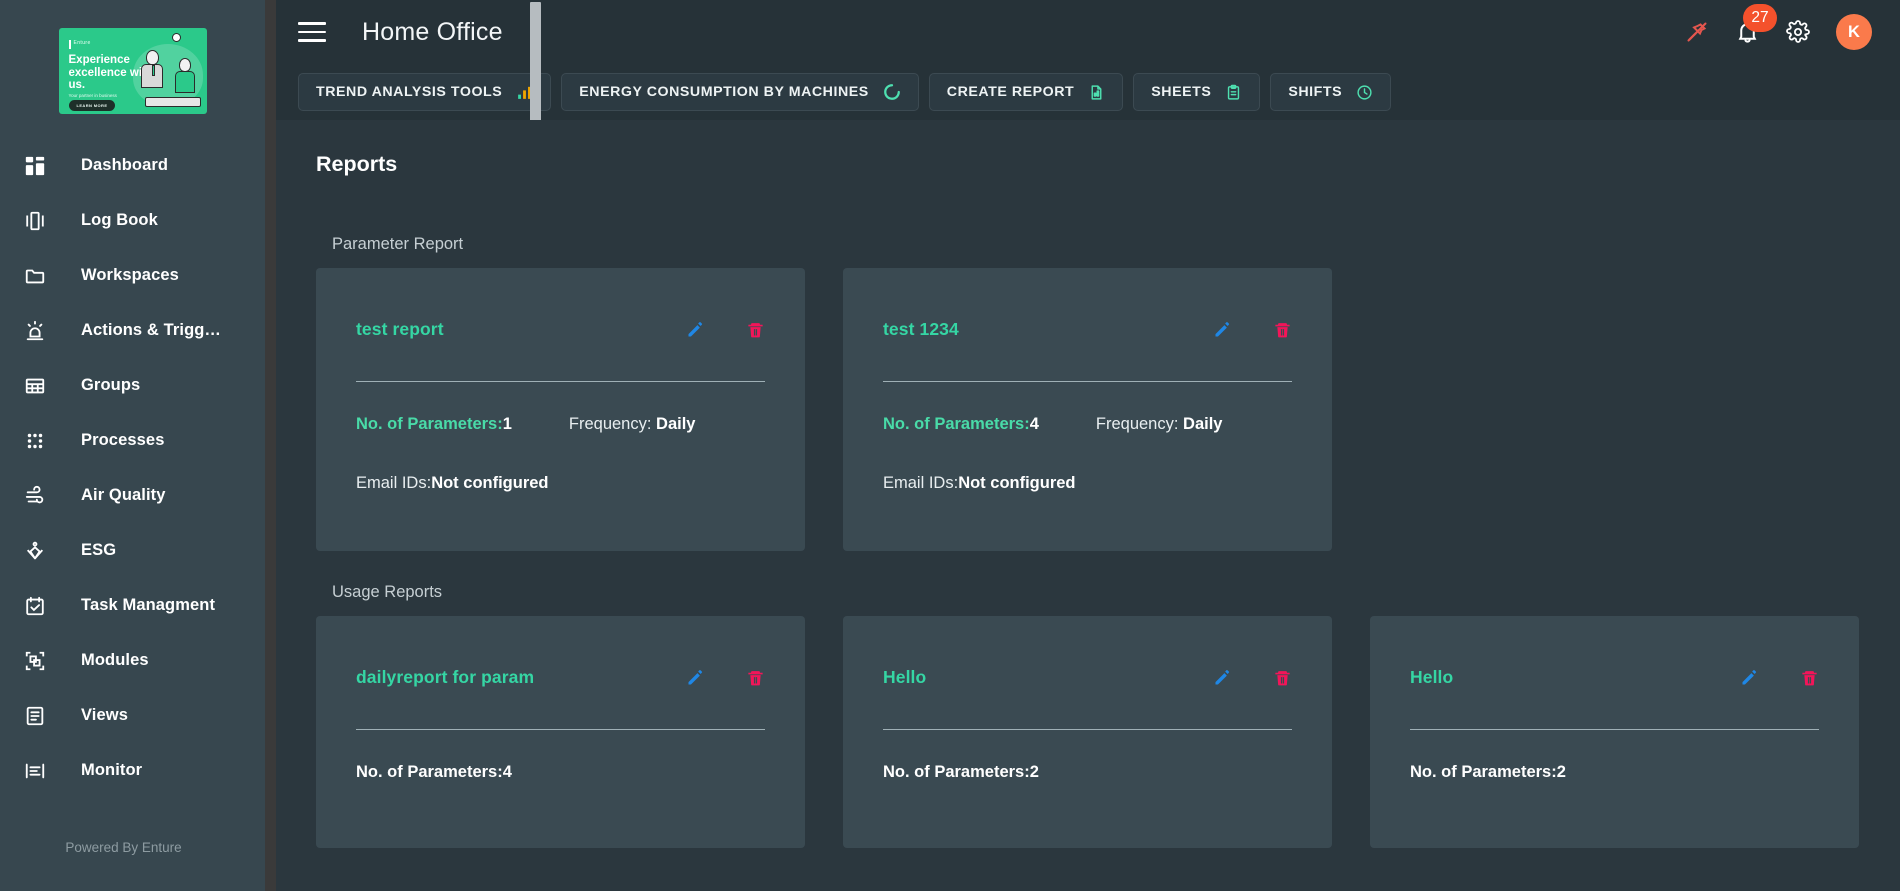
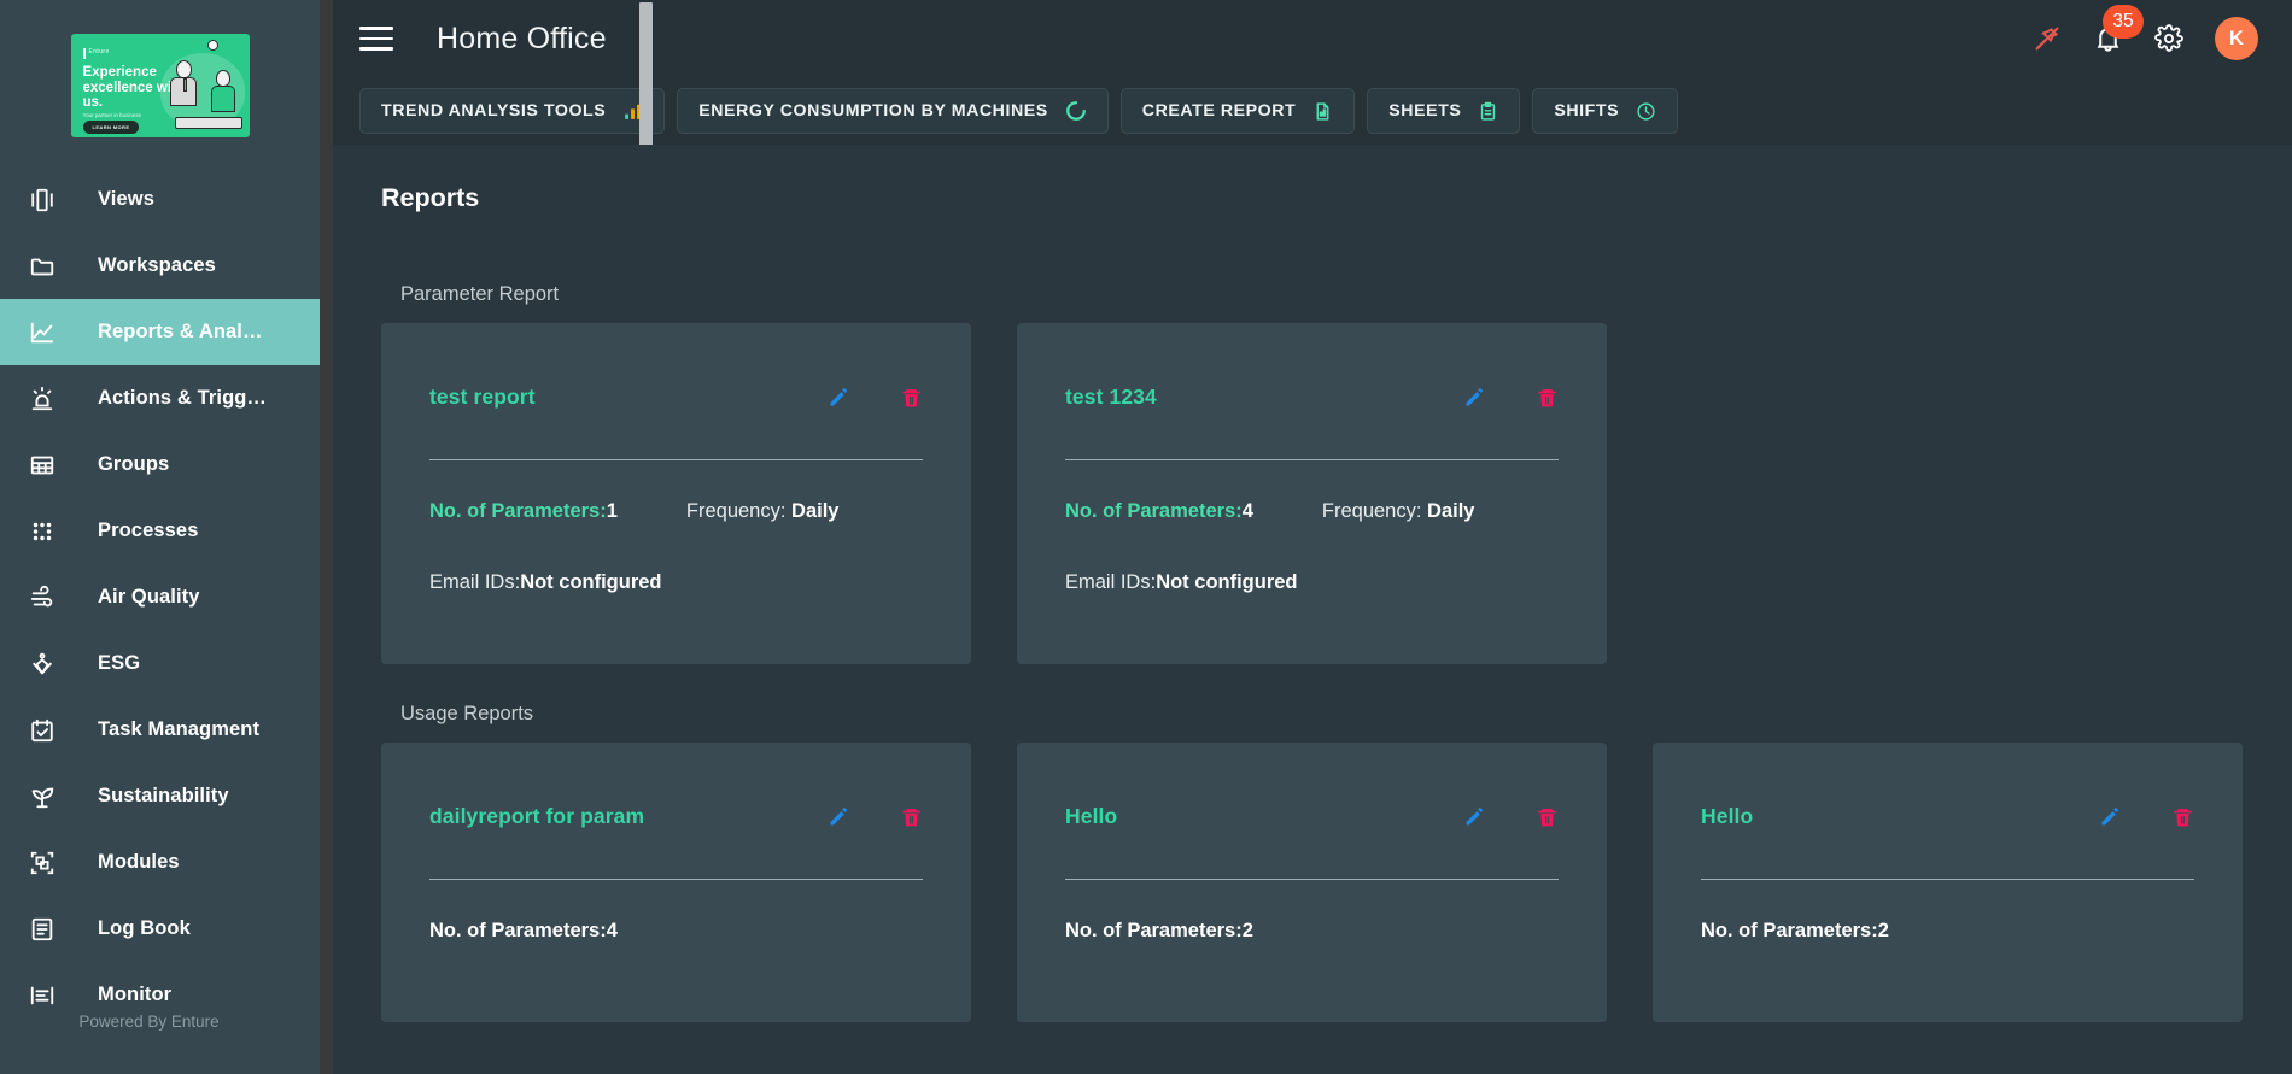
  Experience excellence w us.
- Dashboard
- Log Book
+ Views
  Workspaces
+ Reports & Anal…
  Actions & Trigg…
  Groups
  Processes
  Air Quality
  ESG
  Task Managment
+ Sustainability
  Modules
- Views
+ Log Book
  Monitor
  Powered By Enture
  Home Office
- 27
+ 35
  K
  TREND ANALYSIS TOOLS
  ENERGY CONSUMPTION BY MACHINES
  CREATE REPORT
  SHEETS
  SHIFTS
  Reports
  Parameter Report
  test report
  No. of Parameters:1
  Frequency: Daily
  Email IDs:Not configured
  test 1234
  No. of Parameters:4
  Frequency: Daily
  Email IDs:Not configured
  Usage Reports
  dailyreport for param
  No. of Parameters:4
  Hello
  No. of Parameters:2
  Hello
  No. of Parameters:2
